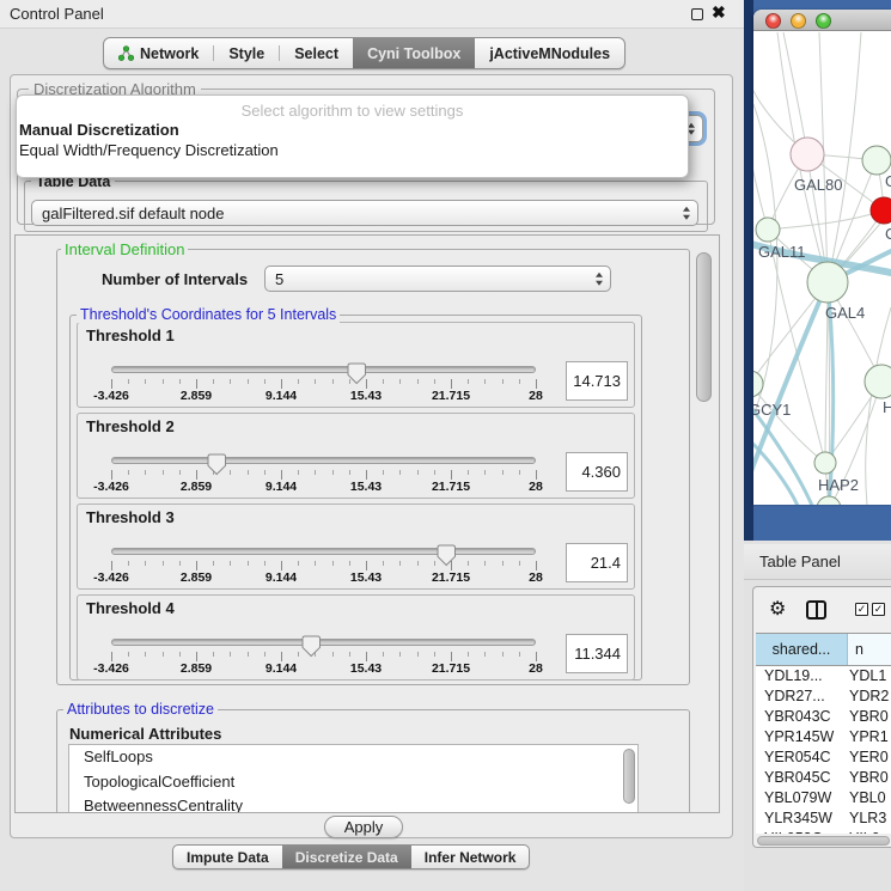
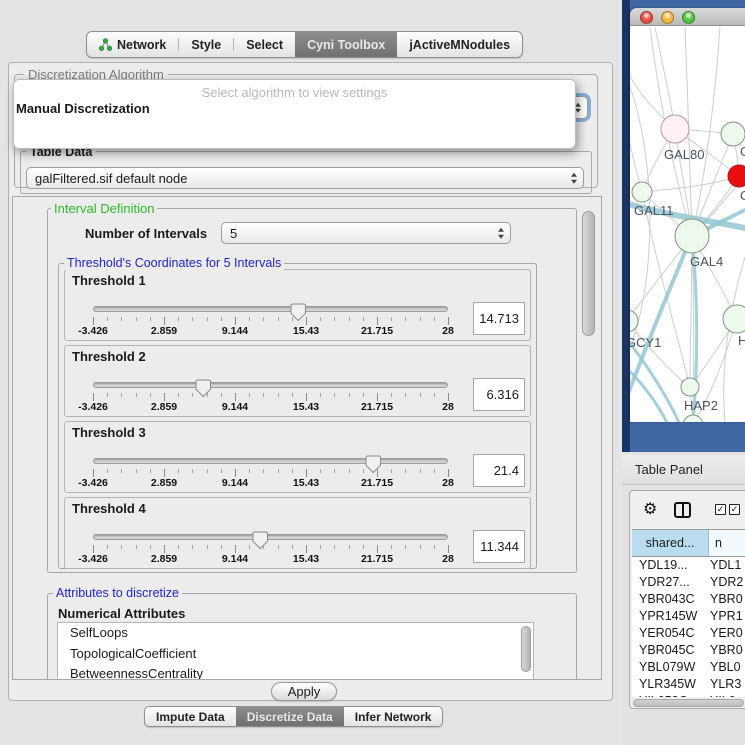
- Control Panel
- ✖
  Network
  Style
  Select
  Cyni Toolbox
  jActiveMNodules
  Discretization Algorithm
  Select algorithm to view settings
  Manual Discretization
- Equal Width/Frequency Discretization
  Table Data
  galFiltered.sif default node
  Interval Definition
  Number of Intervals
  5
  Threshold 1
  -3.426
  2.859
  9.144
  15.43
  21.715
  28
  14.713
  Threshold 2
  -3.426
  2.859
  9.144
  15.43
  21.715
  28
- 4.360
+ 6.316
  Threshold 3
  -3.426
  2.859
  9.144
  15.43
  21.715
  28
  21.4
  Threshold 4
  -3.426
  2.859
  9.144
  15.43
  21.715
  28
  11.344
  Threshold's Coordinates for 5 Intervals
  Attributes to discretize
  Numerical Attributes
  SelfLoops
  TopologicalCoefficient
  BetweennessCentrality
  Apply
  Impute Data
  Discretize Data
  Infer Network
  GAL80
  GAL11
  GAL4
  GCY1
  H
  HAP2
  Table Panel
  ⚙
  ✓
  ✓
  shared...
  n
  YDL19...
  YDL1
  YDR27...
  YDR2
  YBR043C
  YBR0
  YPR145W
  YPR1
  YER054C
  YER0
  YBR045C
  YBR0
  YBL079W
  YBL0
  YLR345W
  YLR3
